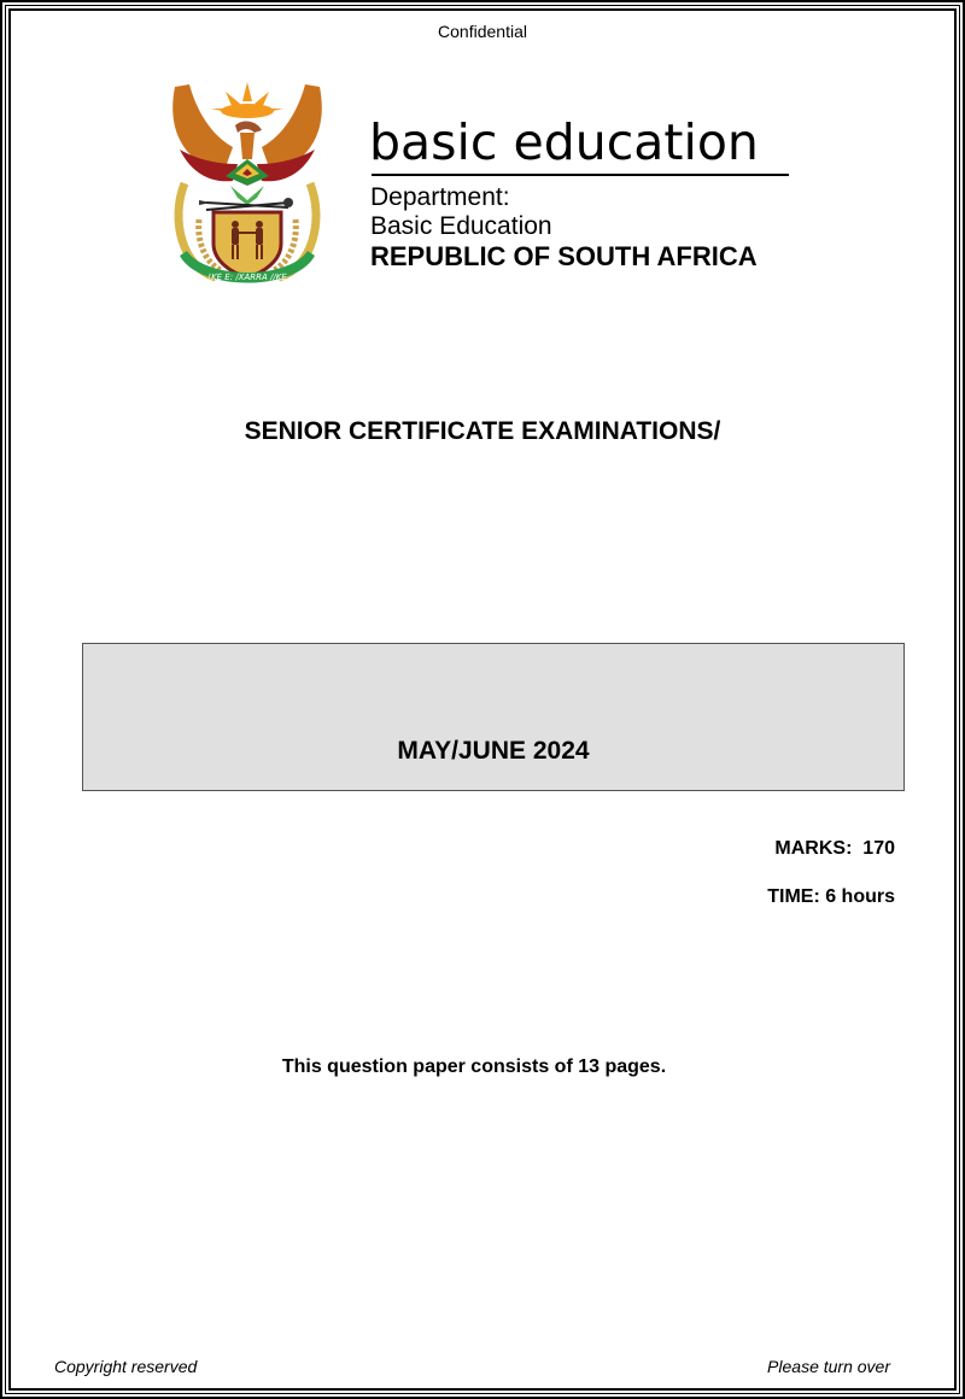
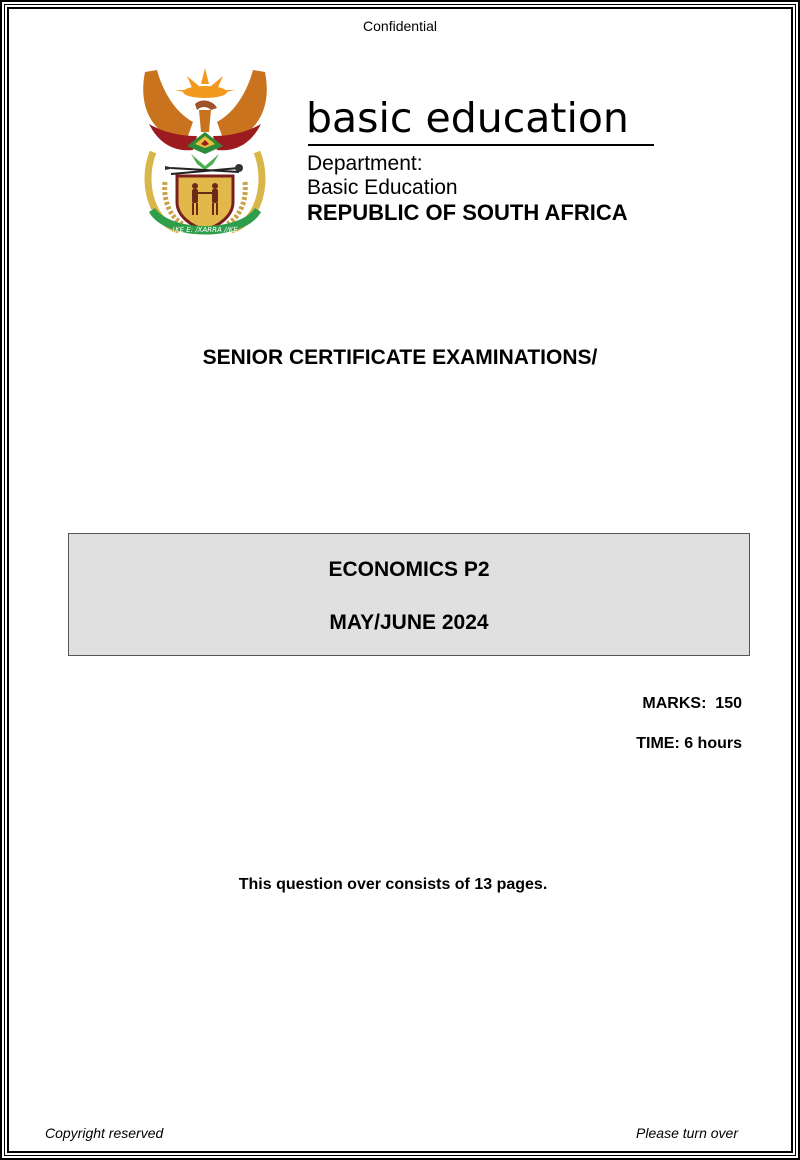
  Confidential
  !KE E: /XARRA //KE
  basic education
  Department:
  Basic Education
  REPUBLIC OF SOUTH AFRICA
  SENIOR CERTIFICATE EXAMINATIONS/
+ ECONOMICS P2
  MAY/JUNE 2024
- MARKS: 170
+ MARKS: 150
  TIME: 6 hours
- This question paper consists of 13 pages.
+ This question over consists of 13 pages.
  Copyright reserved
  Please turn over
